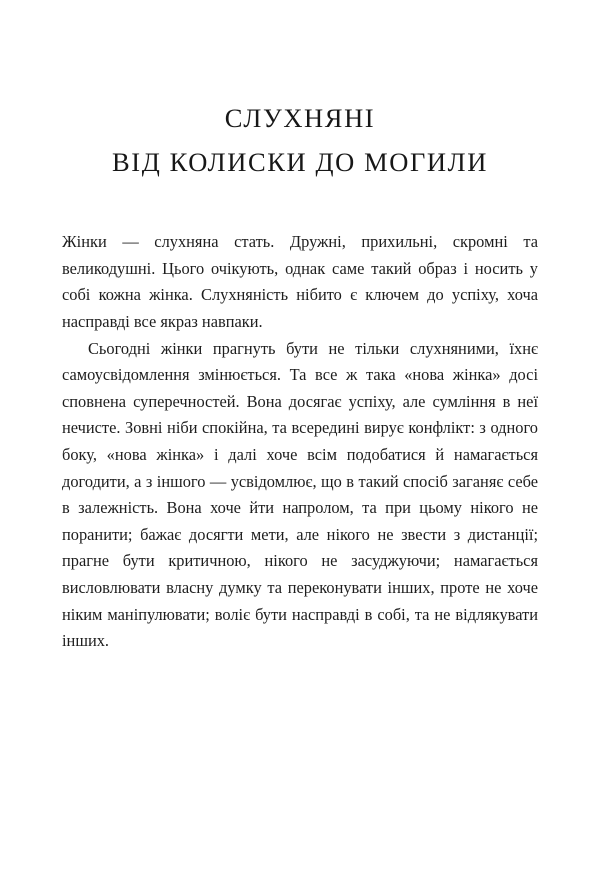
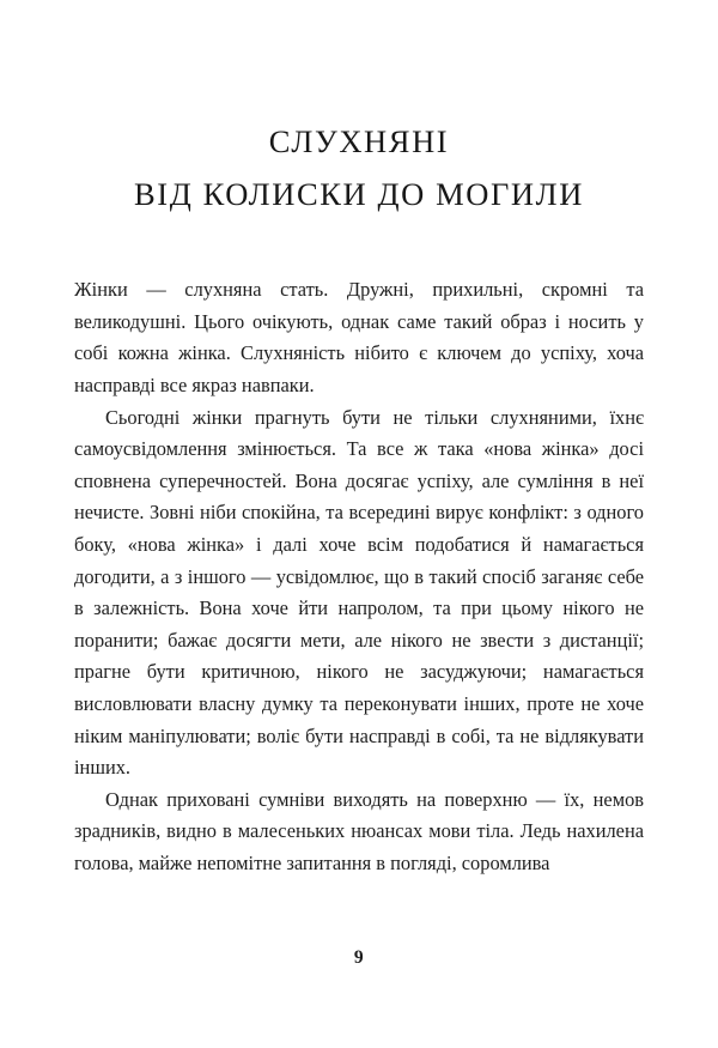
  СЛУХНЯНІ
  ВІД КОЛИСКИ ДО МОГИЛИ
  Жінки — слухняна стать. Дружні, прихильні, скромні та великодушні. Цього очікують, однак саме такий образ і носить у собі кожна жінка. Слухняність нібито є ключем до успіху, хоча насправді все якраз навпаки.
  Сьогодні жінки прагнуть бути не тільки слухняними, їхнє самоусвідомлення змінюється. Та все ж така «нова жінка» досі сповнена суперечностей. Вона досягає успіху, але сумління в неї нечисте. Зовні ніби спокійна, та всередині вирує конфлікт: з одного боку, «нова жінка» і далі хоче всім подобатися й намагається догодити, а з іншого — усвідомлює, що в такий спосіб заганяє себе в залежність. Вона хоче йти напролом, та при цьому нікого не поранити; бажає досягти мети, але нікого не звести з дистанції; прагне бути критичною, нікого не засуджуючи; намагається висловлювати власну думку та переконувати інших, проте не хоче ніким маніпулювати; воліє бути насправді в собі, та не відлякувати інших.
+ Однак приховані сумніви виходять на поверхню — їх, немов зрадників, видно в малесеньких нюансах мови тіла. Ледь нахилена голова, майже непомітне запитання в погляді, соромлива
+ 9
